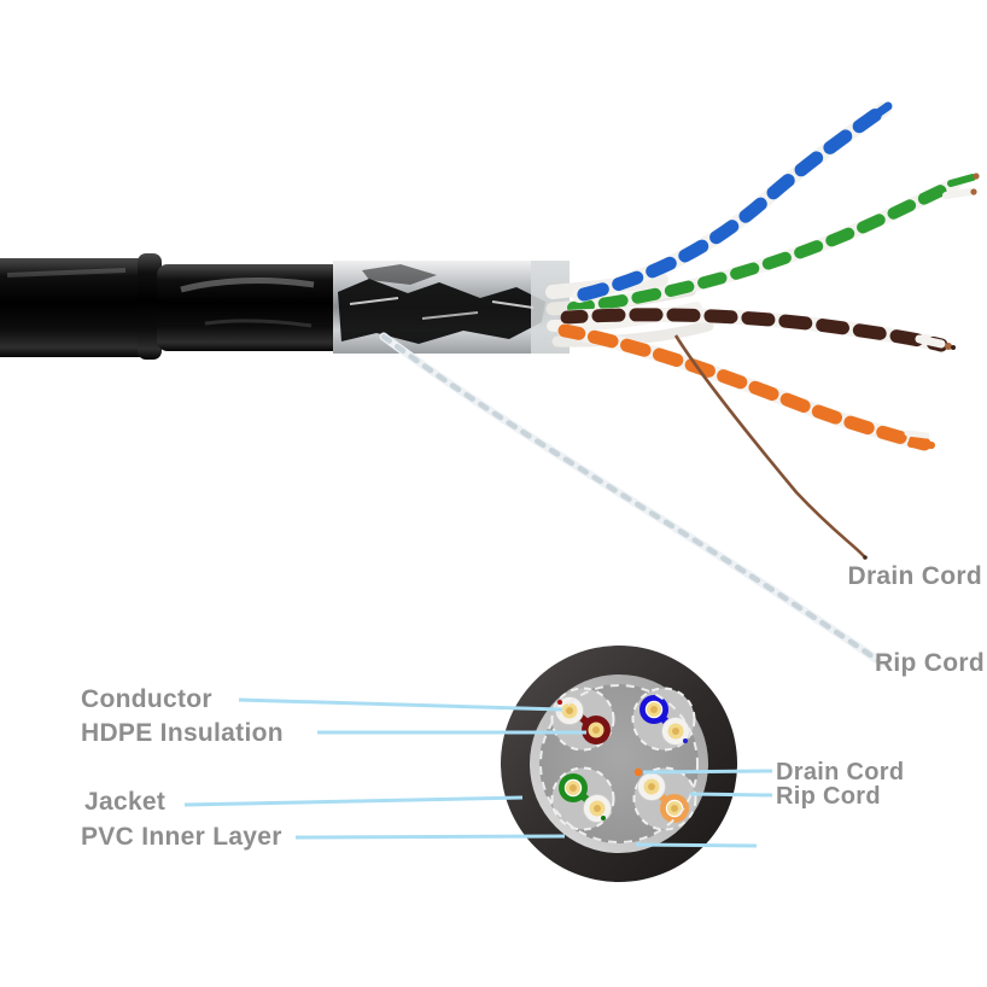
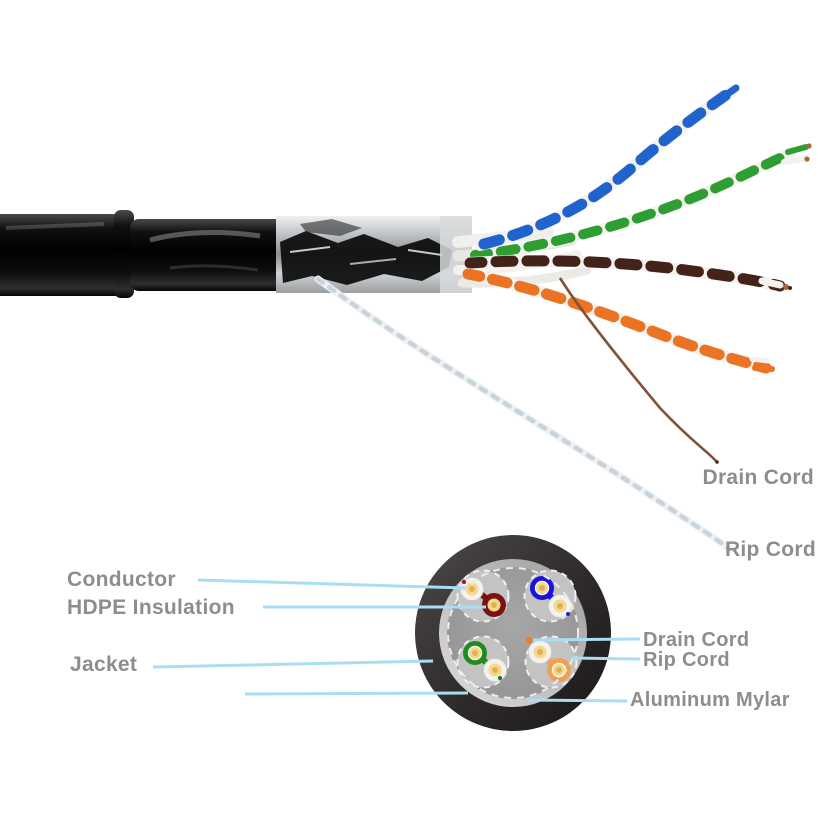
  Drain Cord
  Rip Cord
  Conductor
  HDPE Insulation
  Jacket
- PVC Inner Layer
  Drain Cord
  Rip Cord
+ Aluminum Mylar
